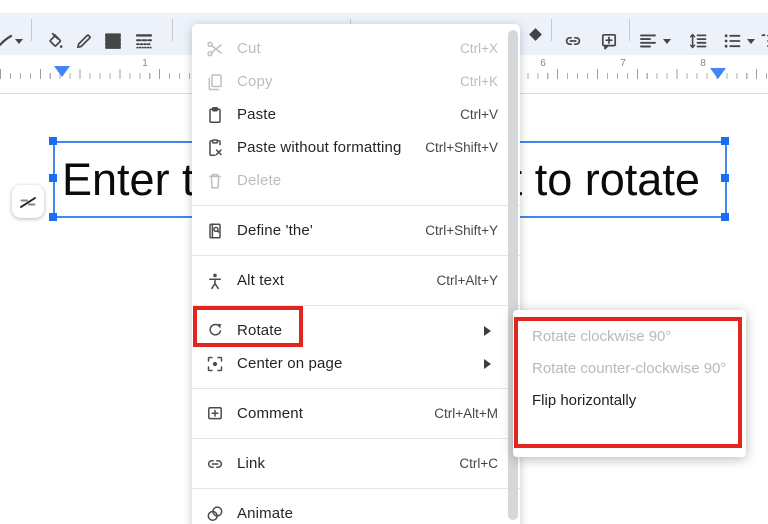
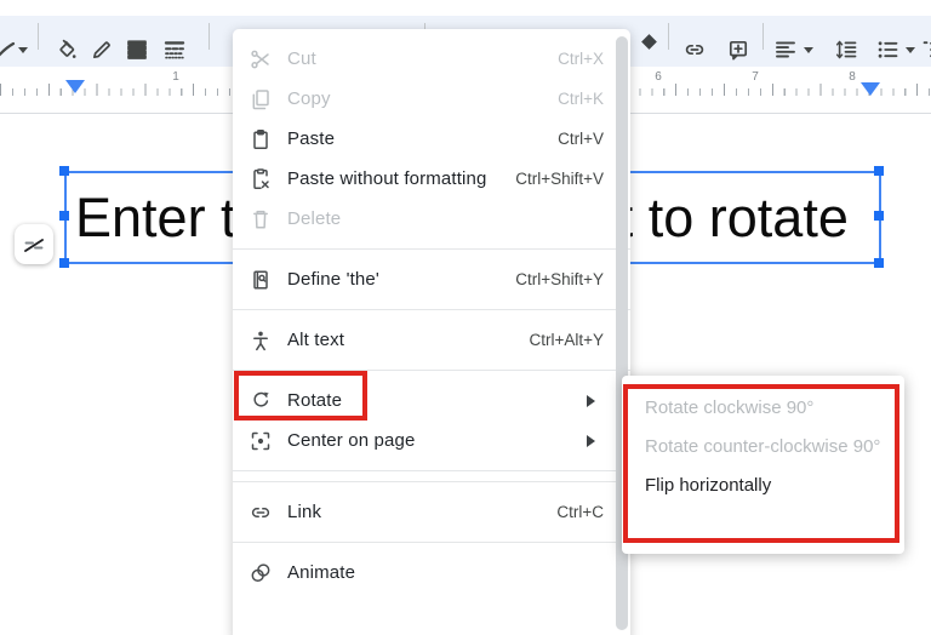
  1
  6
  7
  8
  Cut
  Ctrl+X
  Copy
  Ctrl+K
  Paste
  Ctrl+V
  Paste without formatting
  Ctrl+Shift+V
  Delete
  Define 'the'
  Ctrl+Shift+Y
  Alt text
  Ctrl+Alt+Y
  Rotate
  Center on page
- Comment
- Ctrl+Alt+M
  Link
  Ctrl+C
  Animate
  Rotate clockwise 90°
  Rotate counter-clockwise 90°
  Flip horizontally
